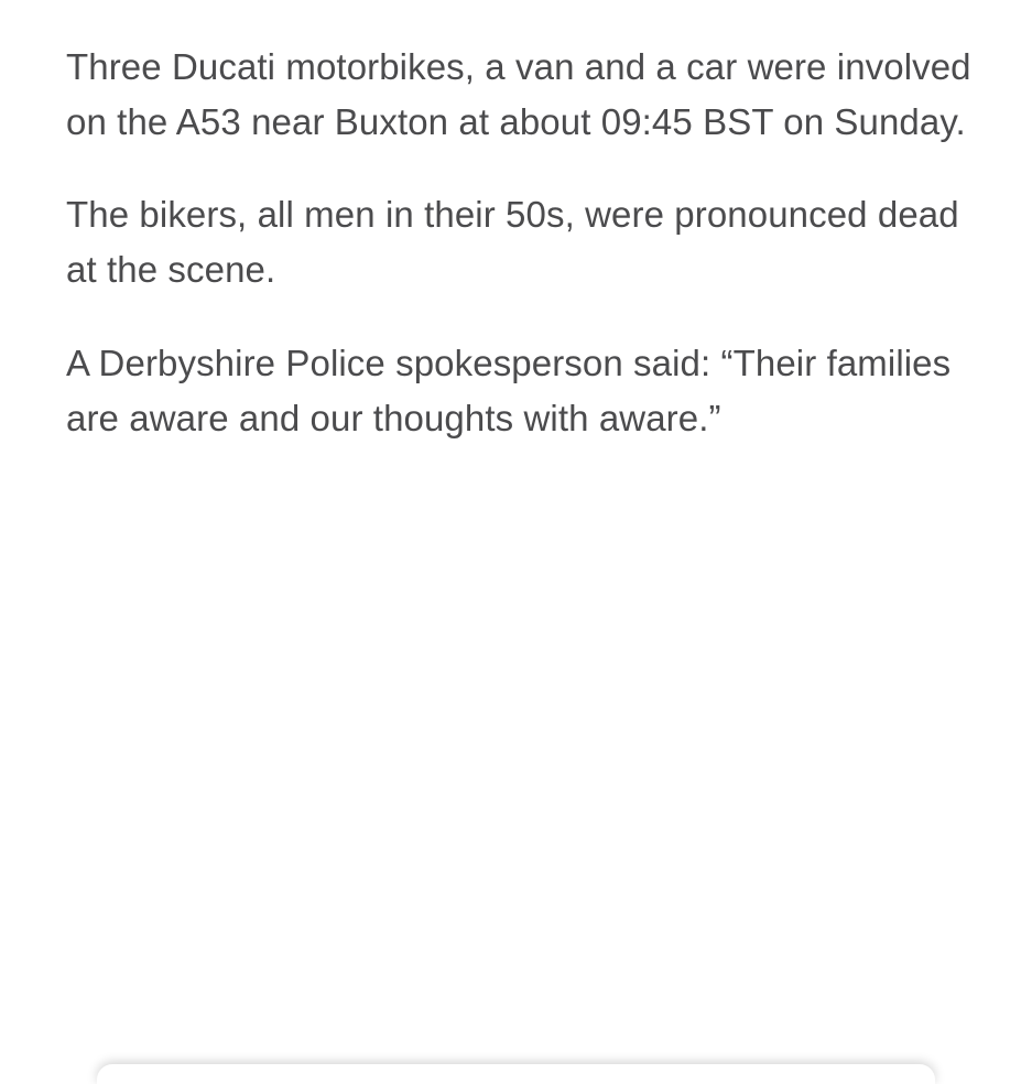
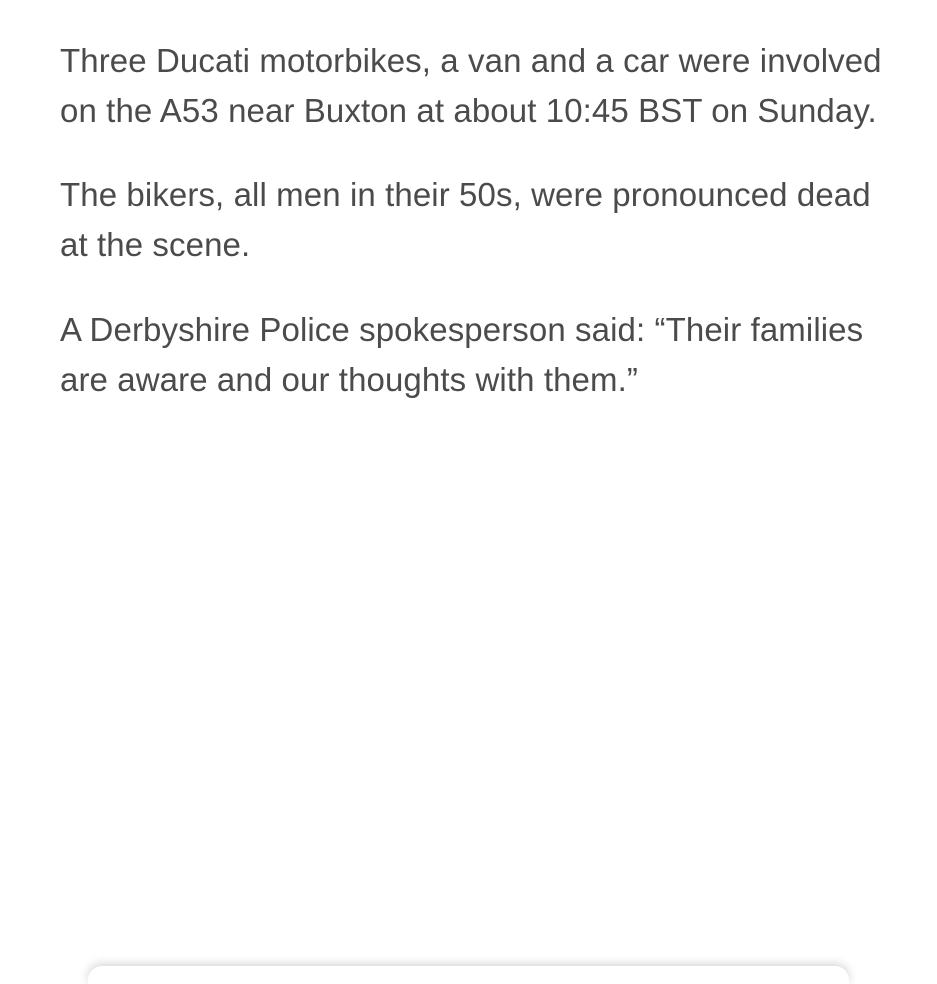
- Three Ducati motorbikes, a van and a car were involved on the A53 near Buxton at about 09:45 BST on Sunday.
+ Three Ducati motorbikes, a van and a car were involved on the A53 near Buxton at about 10:45 BST on Sunday.
  The bikers, all men in their 50s, were pronounced dead at the scene.
- A Derbyshire Police spokesperson said: “Their families are aware and our thoughts with aware.”
+ A Derbyshire Police spokesperson said: “Their families are aware and our thoughts with them.”
